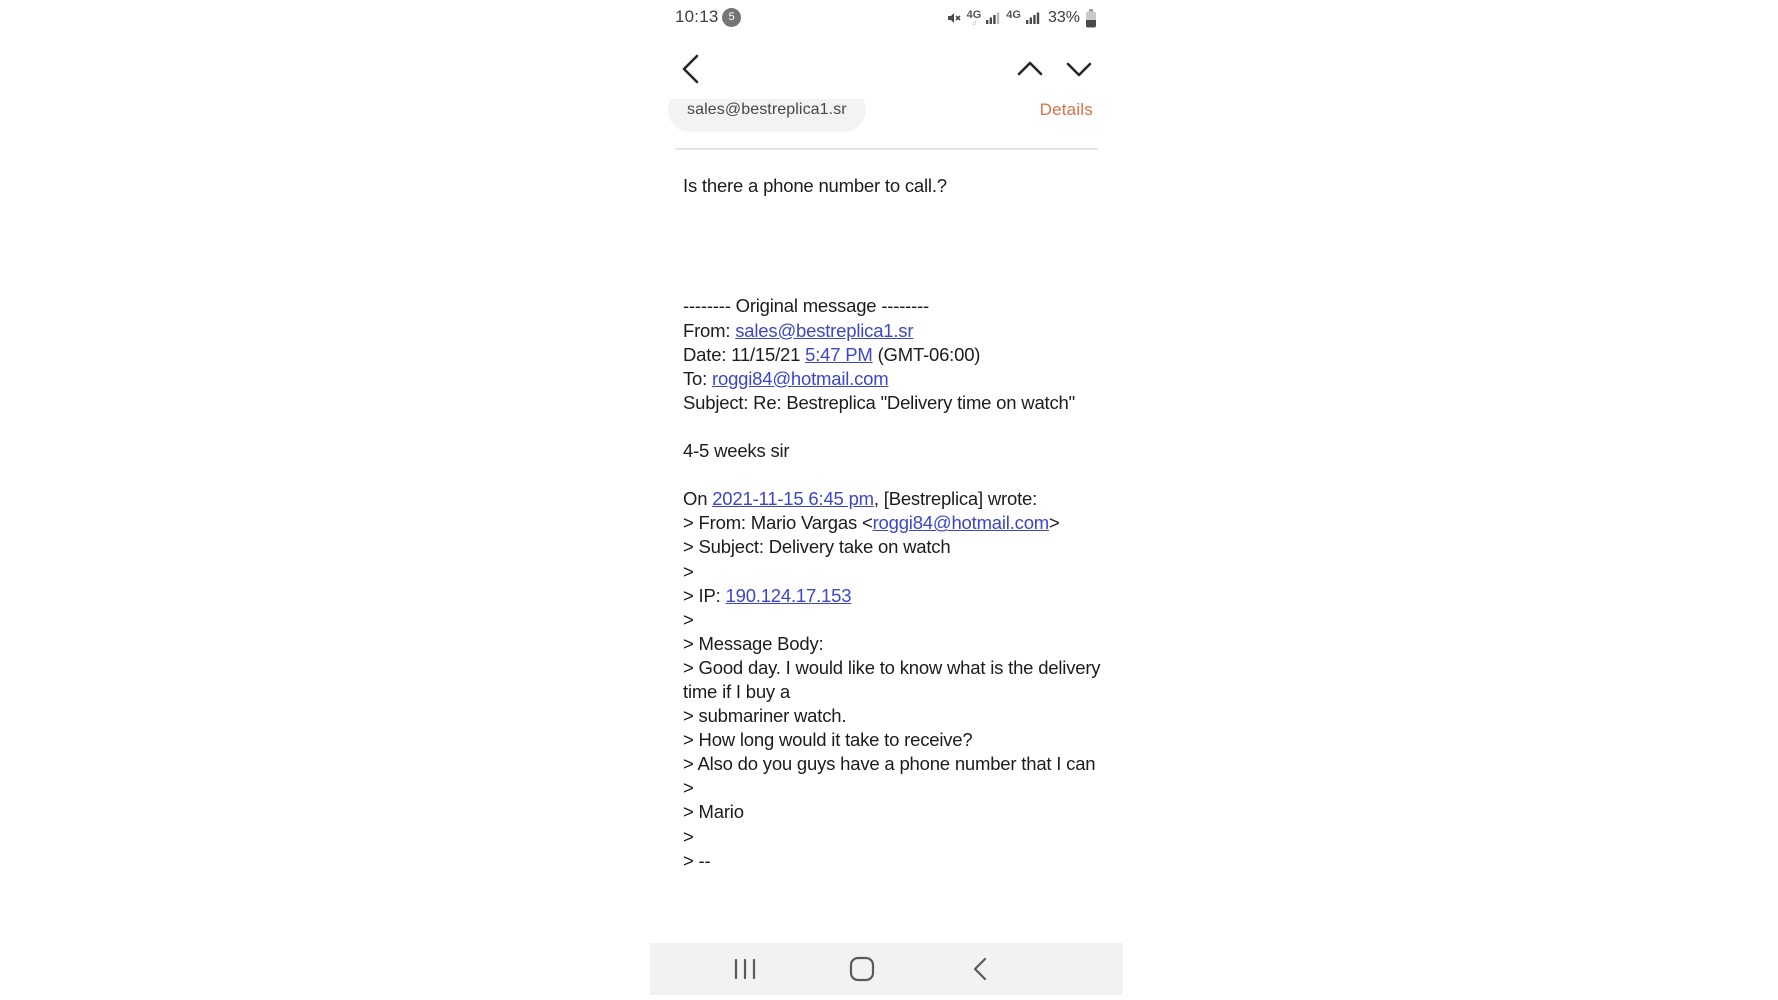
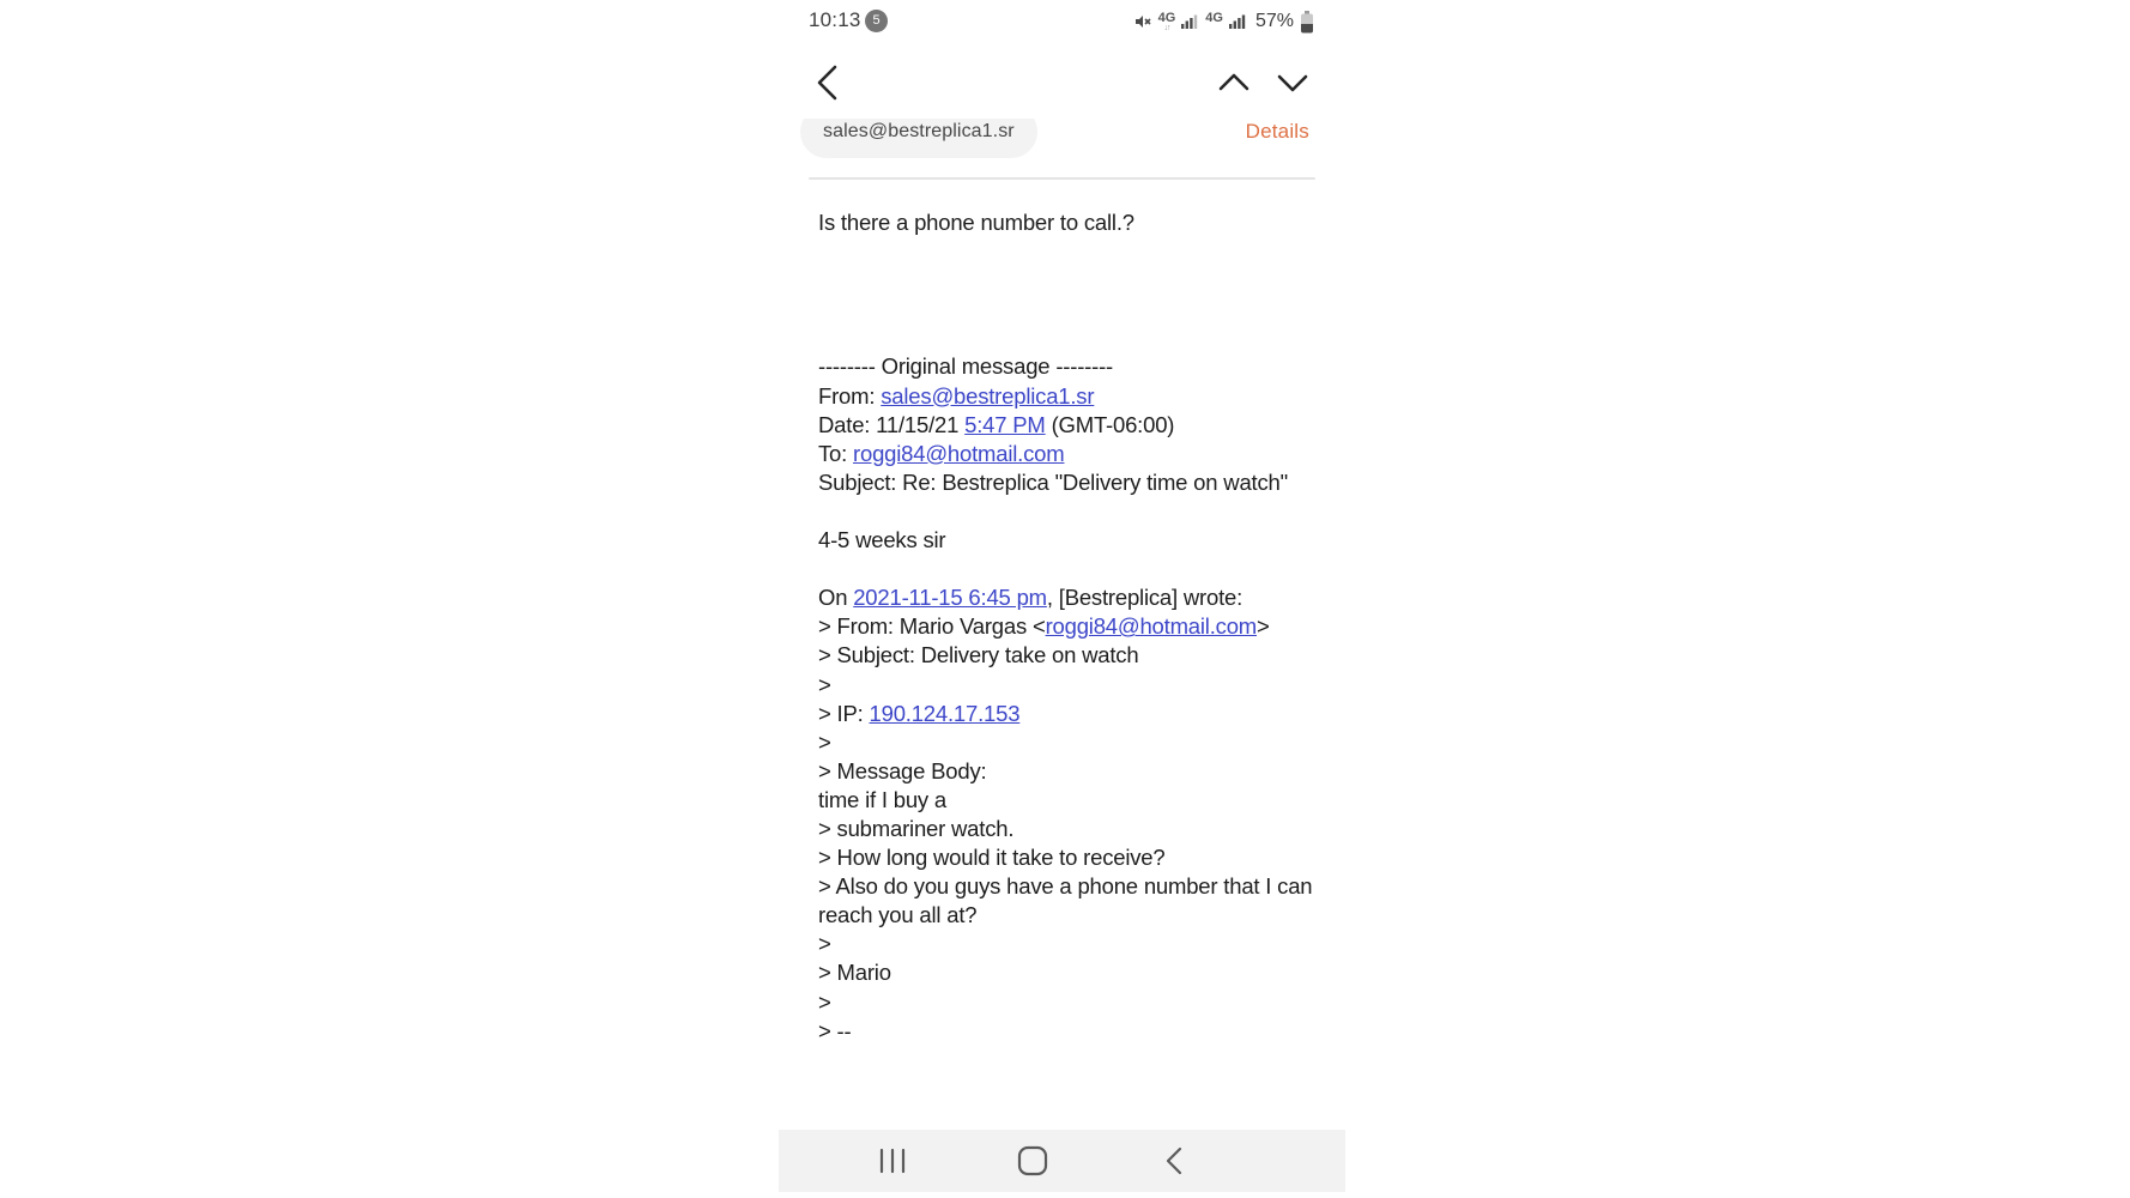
  10:13
  5
  4G
  4G
- 33%
+ 57%
  sales@bestreplica1.sr
  Details
  Is there a phone number to call.?
  -------- Original message --------
  From: sales@bestreplica1.sr
  Date: 11/15/21 5:47 PM (GMT-06:00)
  To: roggi84@hotmail.com
  Subject: Re: Bestreplica "Delivery time on watch"
  4-5 weeks sir
  On 2021-11-15 6:45 pm, [Bestreplica] wrote:
  > From: Mario Vargas <roggi84@hotmail.com>
  > Subject: Delivery take on watch
  >
  > IP: 190.124.17.153
  >
  > Message Body:
- > Good day. I would like to know what is the delivery
  time if I buy a
  > submariner watch.
  > How long would it take to receive?
  > Also do you guys have a phone number that I can
+ reach you all at?
  >
  > Mario
  >
  > --
